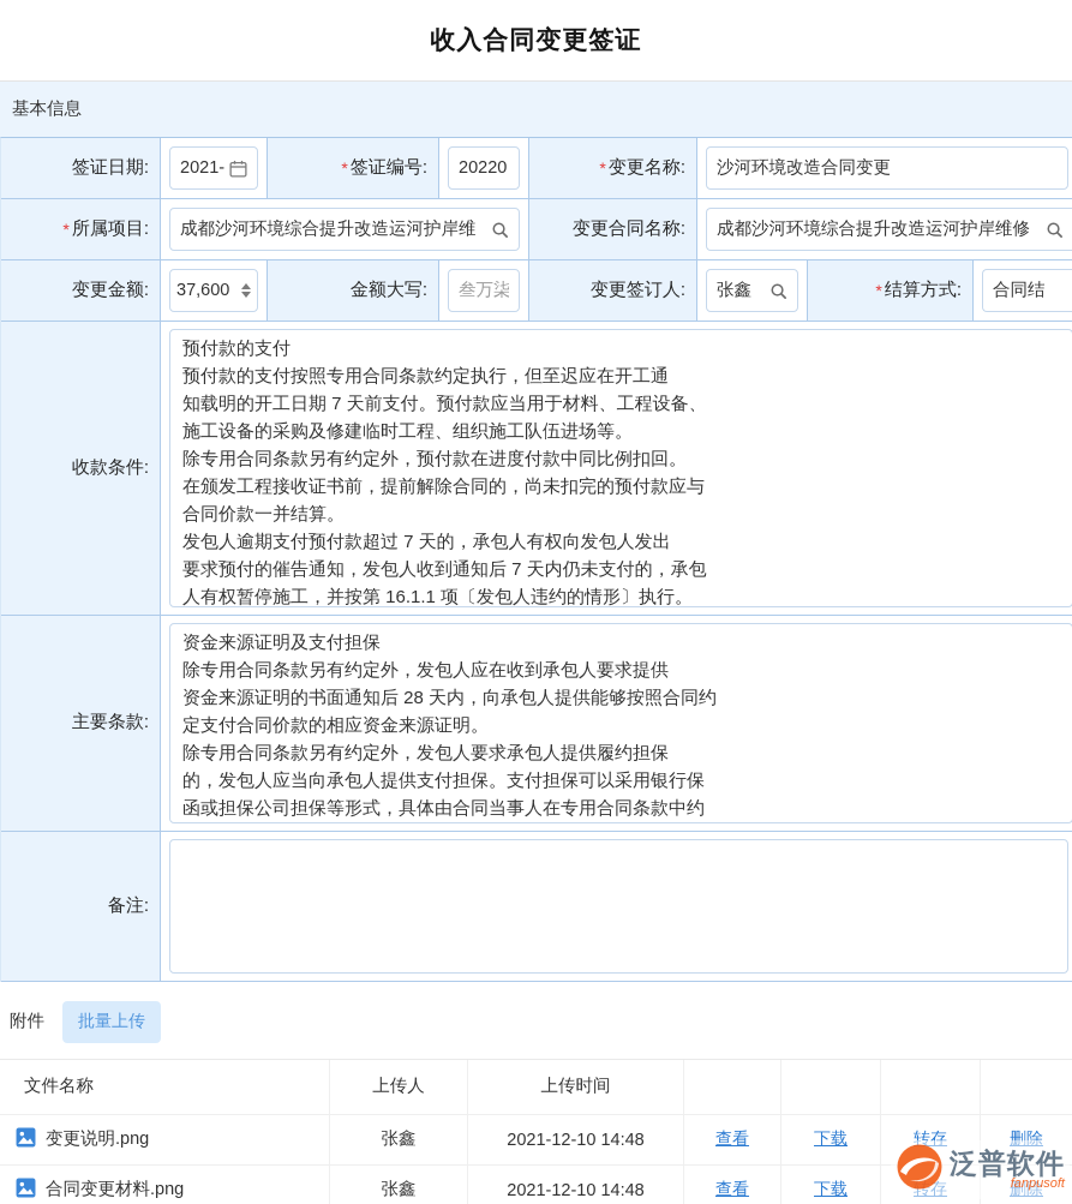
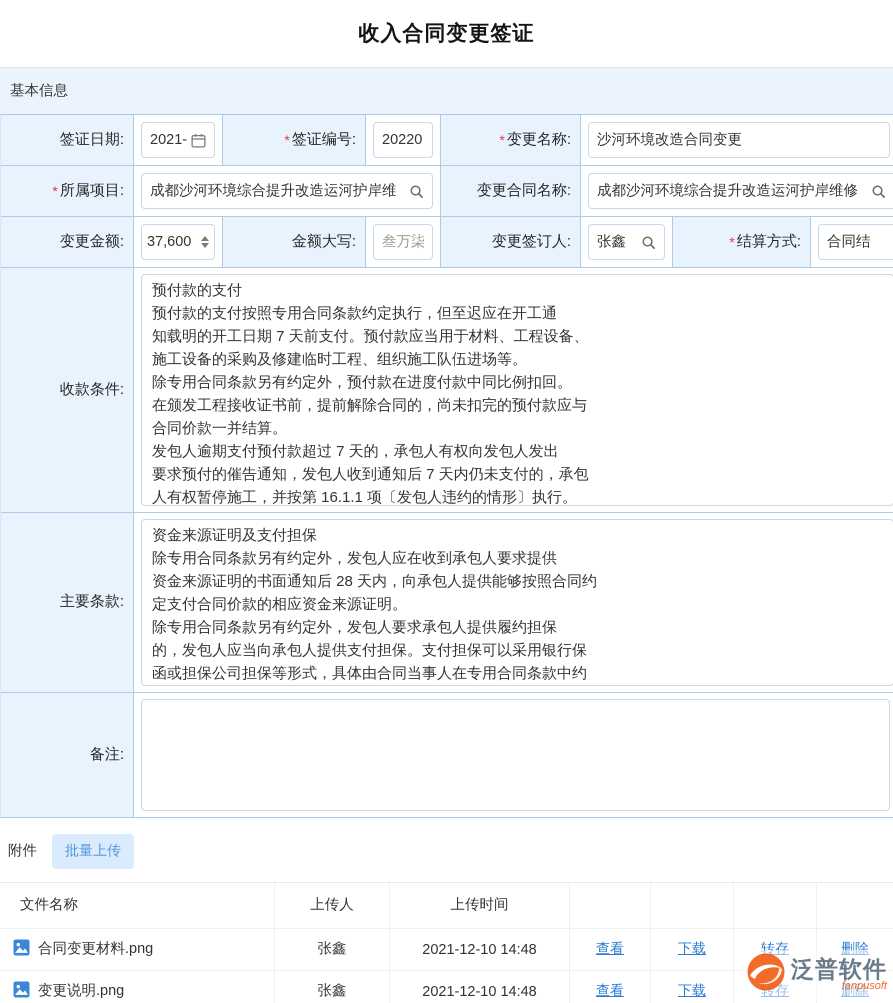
  收入合同变更签证
  基本信息
  签证日期:
  2021-
  *
  签证编号:
  20220
  *
  变更名称:
  沙河环境改造合同变更
  *
  所属项目:
  成都沙河环境综合提升改造运河护岸维
  变更合同名称:
  成都沙河环境综合提升改造运河护岸维修
  变更金额:
  37,600
  金额大写:
  叁万柒
  变更签订人:
  张鑫
  *
  结算方式:
  合同结
  收款条件:
  预付款的支付
  预付款的支付按照专用合同条款约定执行，但至迟应在开工通
  知载明的开工日期 7 天前支付。预付款应当用于材料、工程设备、
  施工设备的采购及修建临时工程、组织施工队伍进场等。
  除专用合同条款另有约定外，预付款在进度付款中同比例扣回。
  在颁发工程接收证书前，提前解除合同的，尚未扣完的预付款应与
  合同价款一并结算。
  发包人逾期支付预付款超过 7 天的，承包人有权向发包人发出
  要求预付的催告通知，发包人收到通知后 7 天内仍未支付的，承包
  人有权暂停施工，并按第 16.1.1 项〔发包人违约的情形〕执行。
  主要条款:
  资金来源证明及支付担保
  除专用合同条款另有约定外，发包人应在收到承包人要求提供
  资金来源证明的书面通知后 28 天内，向承包人提供能够按照合同约
  定支付合同价款的相应资金来源证明。
  除专用合同条款另有约定外，发包人要求承包人提供履约担保
  的，发包人应当向承包人提供支付担保。支付担保可以采用银行保
  函或担保公司担保等形式，具体由合同当事人在专用合同条款中约
  备注:
  附件
  批量上传
  文件名称
  上传人
  上传时间
- 变更说明.png
+ 合同变更材料.png
  张鑫
  2021-12-10 14:48
  查看
  下载
  转存
  删除
- 合同变更材料.png
+ 变更说明.png
  张鑫
  2021-12-10 14:48
  查看
  下载
  删除
  泛普软件
  fanpusoft
